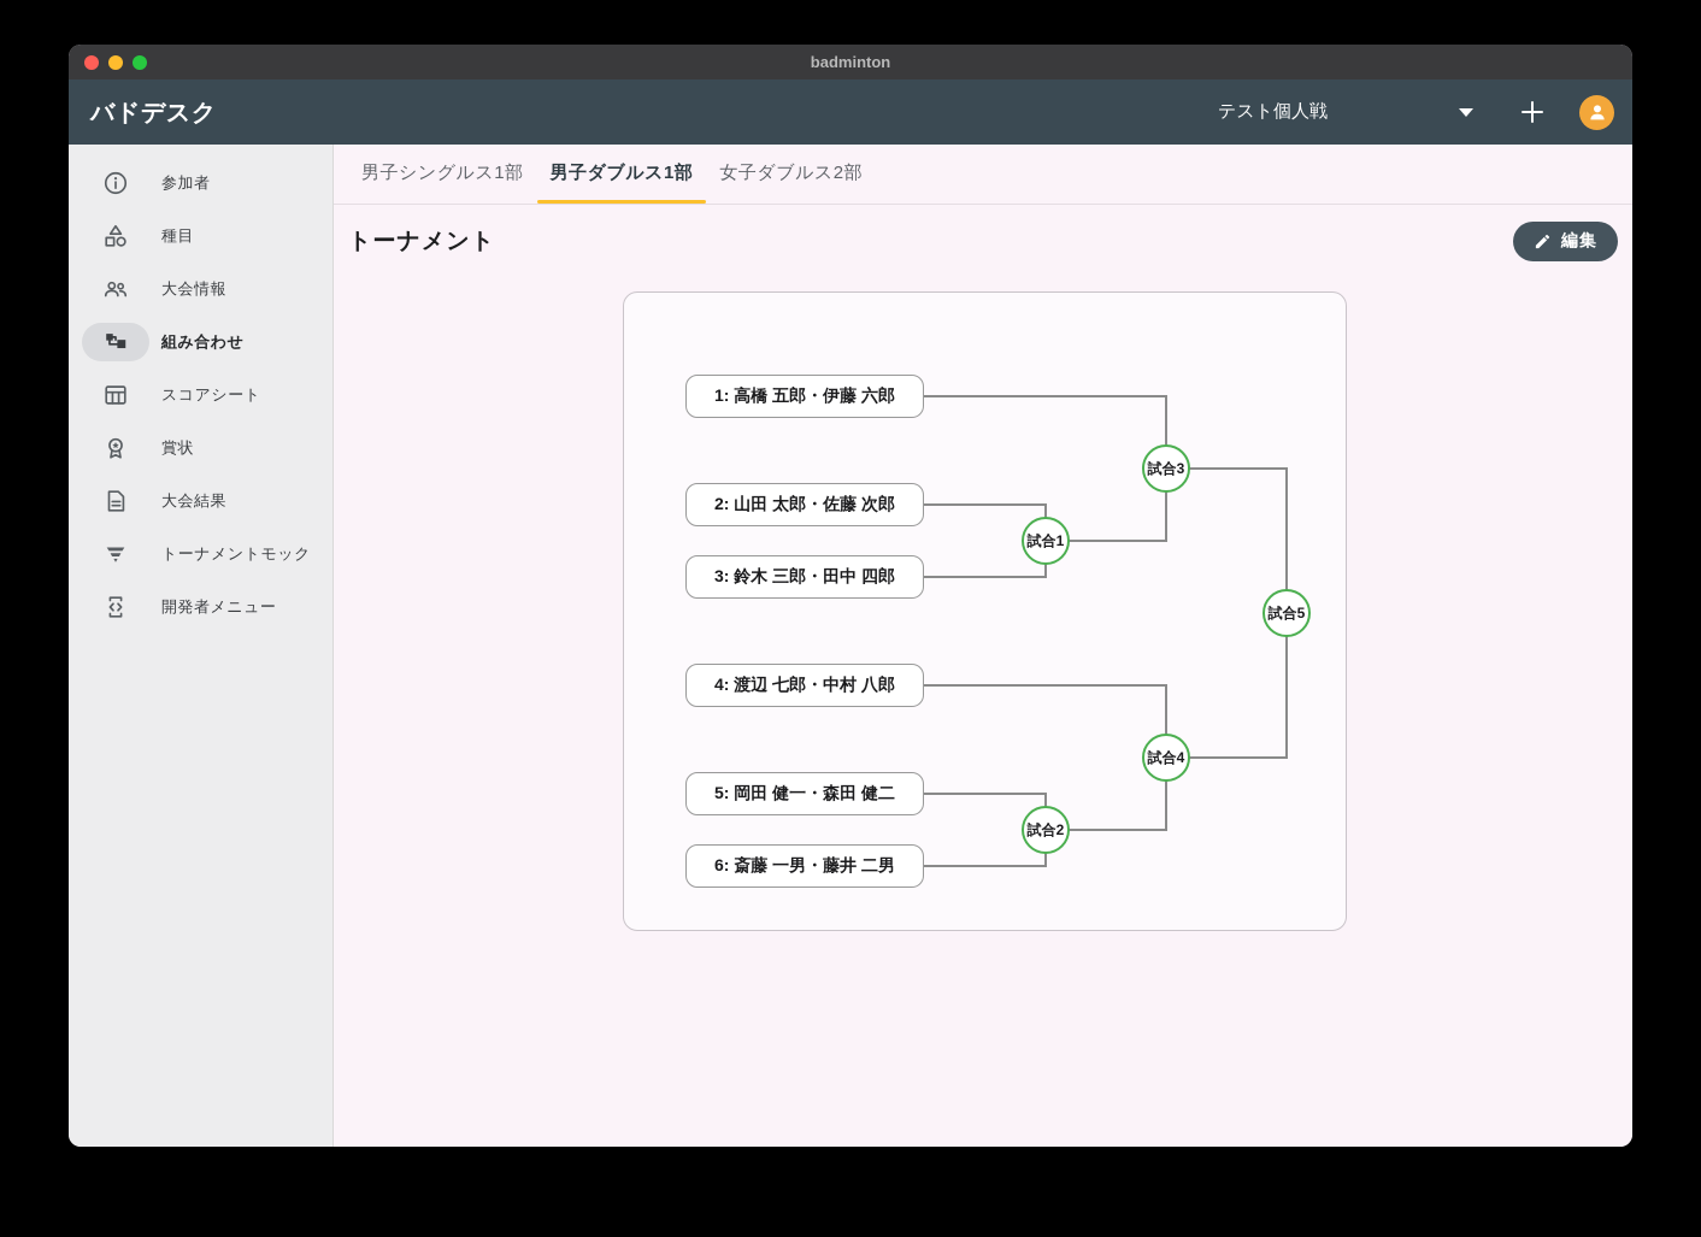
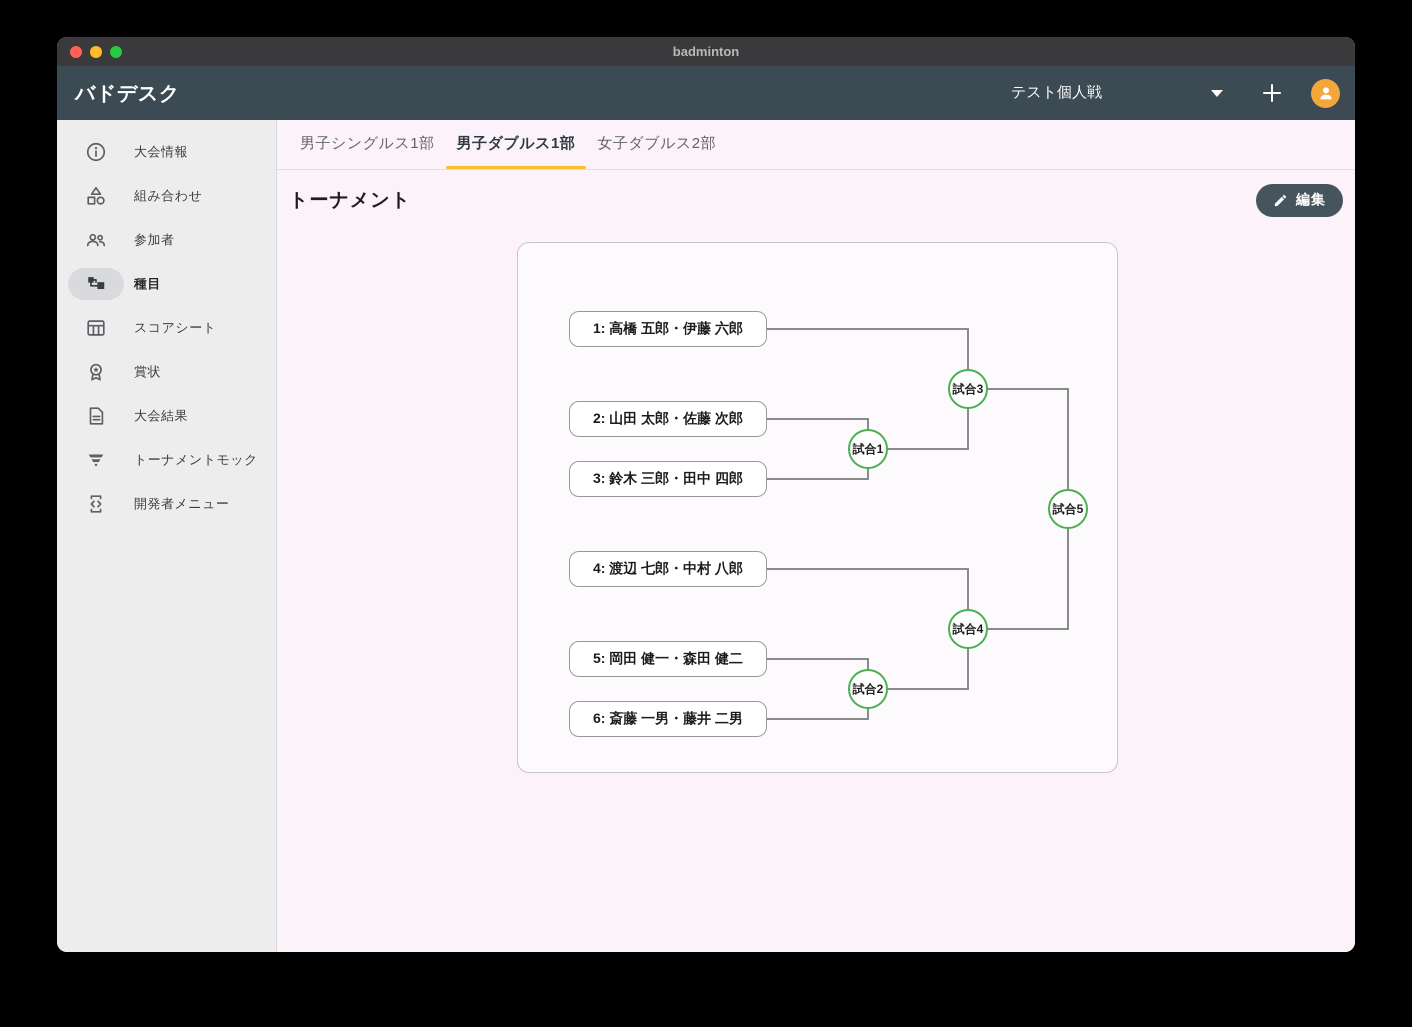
  badminton
  バドデスク
  テスト個人戦
- 参加者
+ 大会情報
- 種目
+ 組み合わせ
- 大会情報
+ 参加者
- 組み合わせ
+ 種目
  スコアシート
  賞状
  大会結果
  トーナメントモック
  開発者メニュー
  男子シングルス1部
  男子ダブルス1部
  女子ダブルス2部
  トーナメント
  編集
  1: 高橋 五郎・伊藤 六郎
  2: 山田 太郎・佐藤 次郎
  3: 鈴木 三郎・田中 四郎
  4: 渡辺 七郎・中村 八郎
  5: 岡田 健一・森田 健二
  6: 斎藤 一男・藤井 二男
  試合1
  試合2
  試合3
  試合4
  試合5
